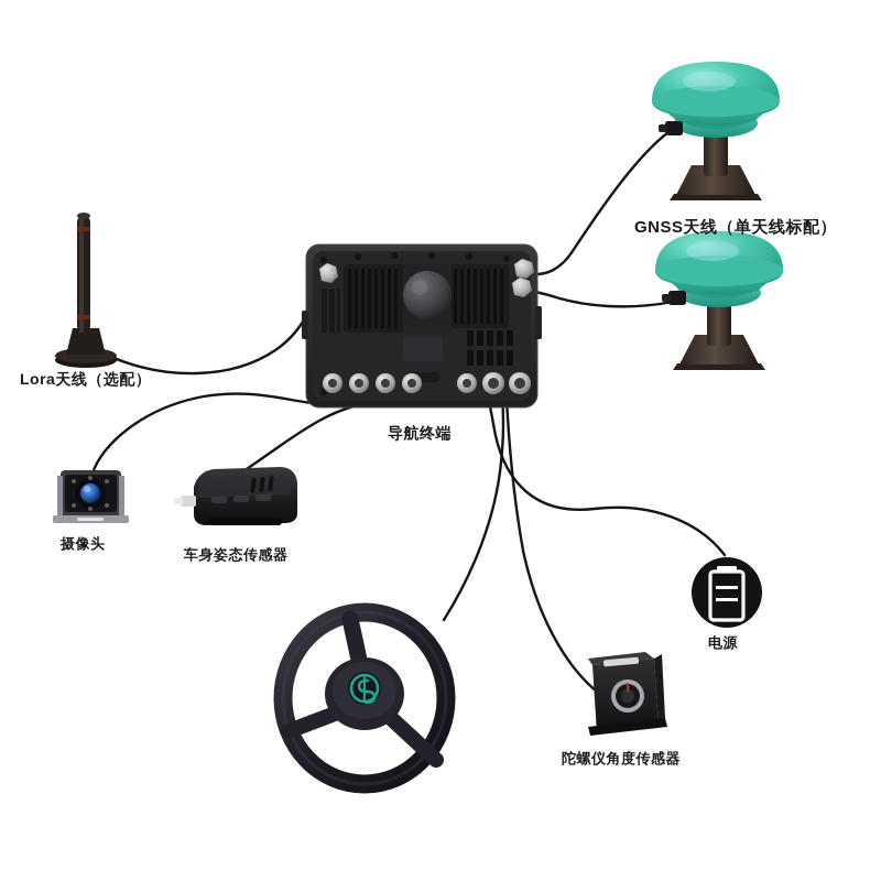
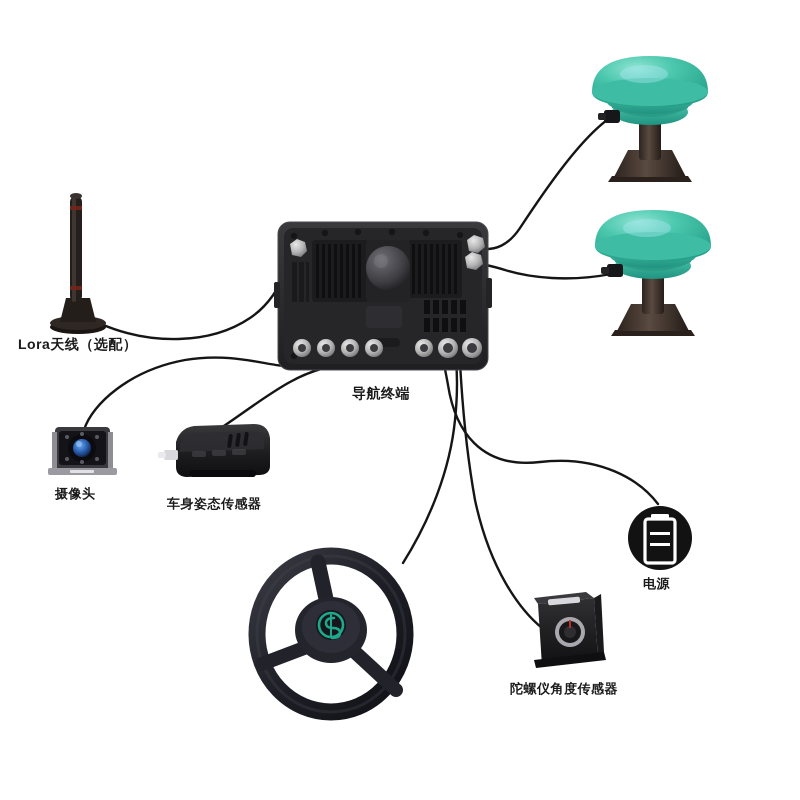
- GNSS天线（单天线标配）
  Lora天线（选配）
  导航终端
  摄像头
  车身姿态传感器
  陀螺仪角度传感器
  电源
